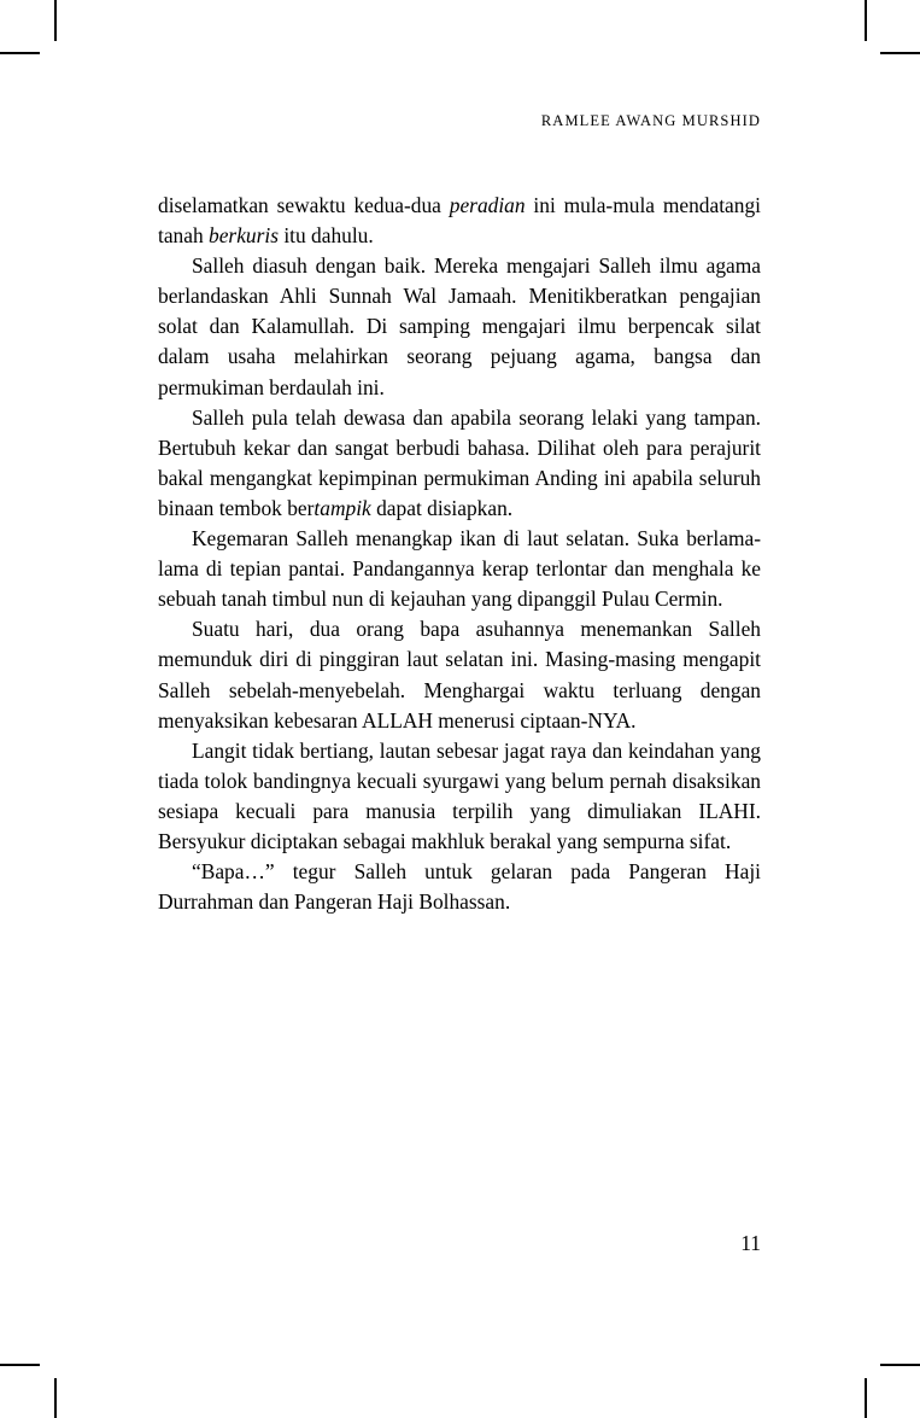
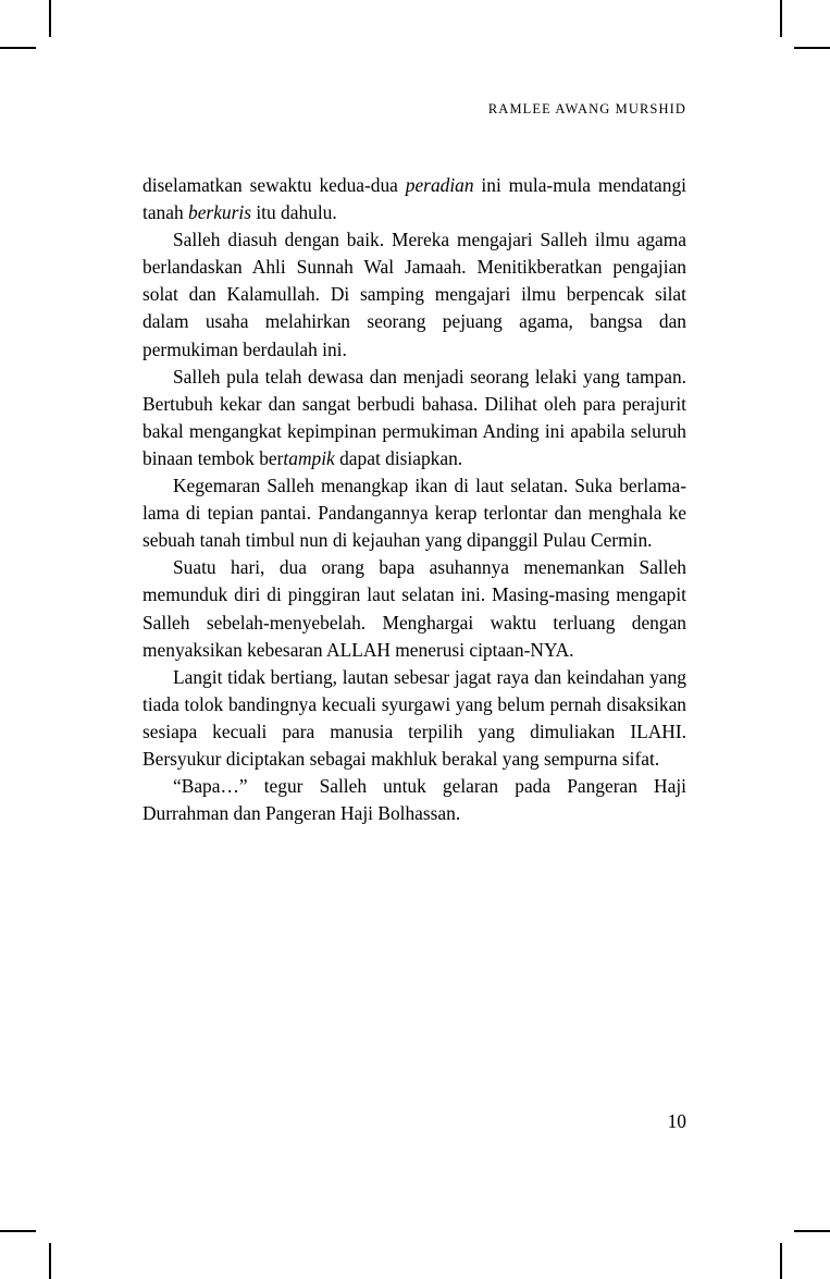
  RAMLEE AWANG MURSHID
  diselamatkan sewaktu kedua-dua peradian ini mula-mula mendatangi tanah berkuris itu dahulu.
  Salleh diasuh dengan baik. Mereka mengajari Salleh ilmu agama berlandaskan Ahli Sunnah Wal Jamaah. Menitikberatkan pengajian solat dan Kalamullah. Di samping mengajari ilmu berpencak silat dalam usaha melahirkan seorang pejuang agama, bangsa dan permukiman berdaulah ini.
- Salleh pula telah dewasa dan apabila seorang lelaki yang tampan. Bertubuh kekar dan sangat berbudi bahasa. Dilihat oleh para perajurit bakal mengangkat kepimpinan permukiman Anding ini apabila seluruh binaan tembok bertampik dapat disiapkan.
+ Salleh pula telah dewasa dan menjadi seorang lelaki yang tampan. Bertubuh kekar dan sangat berbudi bahasa. Dilihat oleh para perajurit bakal mengangkat kepimpinan permukiman Anding ini apabila seluruh binaan tembok bertampik dapat disiapkan.
  Kegemaran Salleh menangkap ikan di laut selatan. Suka berlama-lama di tepian pantai. Pandangannya kerap terlontar dan menghala ke sebuah tanah timbul nun di kejauhan yang dipanggil Pulau Cermin.
  Suatu hari, dua orang bapa asuhannya menemankan Salleh memunduk diri di pinggiran laut selatan ini. Masing-masing mengapit Salleh sebelah-menyebelah. Menghargai waktu terluang dengan menyaksikan kebesaran ALLAH menerusi ciptaan-NYA.
  Langit tidak bertiang, lautan sebesar jagat raya dan keindahan yang tiada tolok bandingnya kecuali syurgawi yang belum pernah disaksikan sesiapa kecuali para manusia terpilih yang dimuliakan ILAHI. Bersyukur diciptakan sebagai makhluk berakal yang sempurna sifat.
  “Bapa…” tegur Salleh untuk gelaran pada Pangeran Haji Durrahman dan Pangeran Haji Bolhassan.
- 11
+ 10
